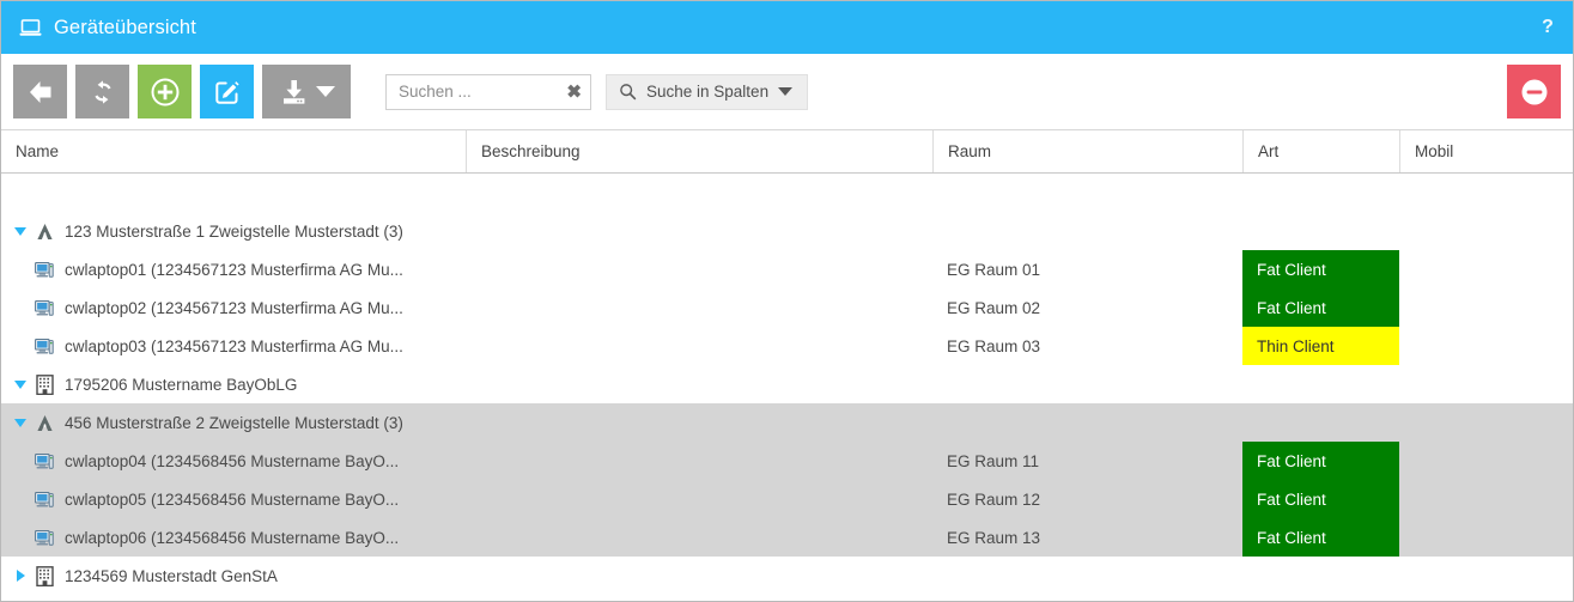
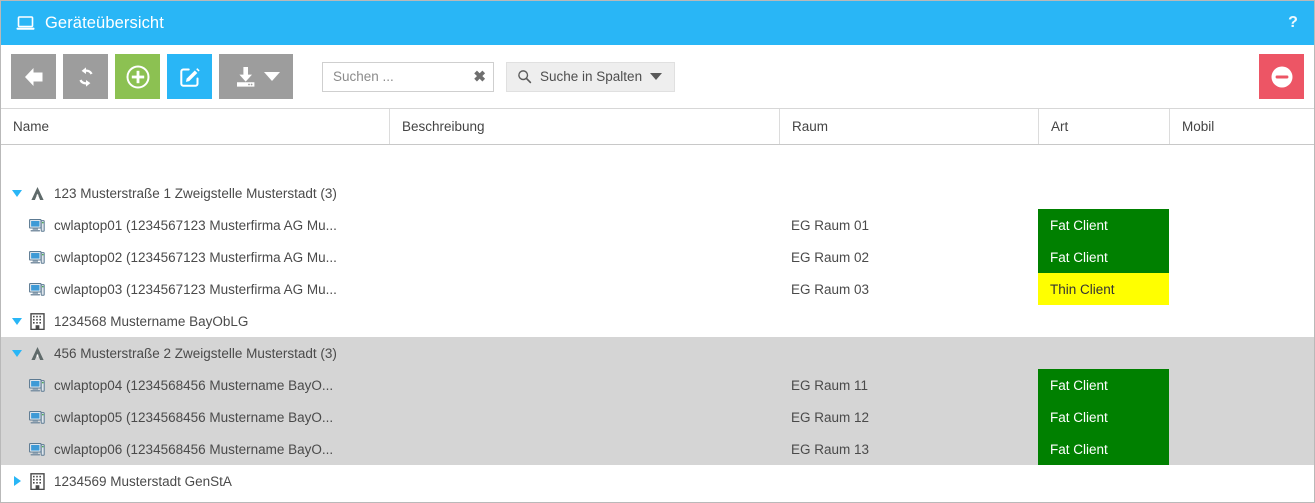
  Geräteübersicht
  ?
  Suchen ...
  ✖
  Suche in Spalten
  Name
  Beschreibung
  Raum
  Art
  Mobil
  123 Musterstraße 1 Zweigstelle Musterstadt (3)
  cwlaptop01 (1234567123 Musterfirma AG Mu...
  EG Raum 01
  Fat Client
  cwlaptop02 (1234567123 Musterfirma AG Mu...
  EG Raum 02
  Fat Client
  cwlaptop03 (1234567123 Musterfirma AG Mu...
  EG Raum 03
  Thin Client
- 1795206 Mustername BayObLG
+ 1234568 Mustername BayObLG
  456 Musterstraße 2 Zweigstelle Musterstadt (3)
  cwlaptop04 (1234568456 Mustername BayO...
  EG Raum 11
  Fat Client
  cwlaptop05 (1234568456 Mustername BayO...
  EG Raum 12
  Fat Client
  cwlaptop06 (1234568456 Mustername BayO...
  EG Raum 13
  Fat Client
  1234569 Musterstadt GenStA
